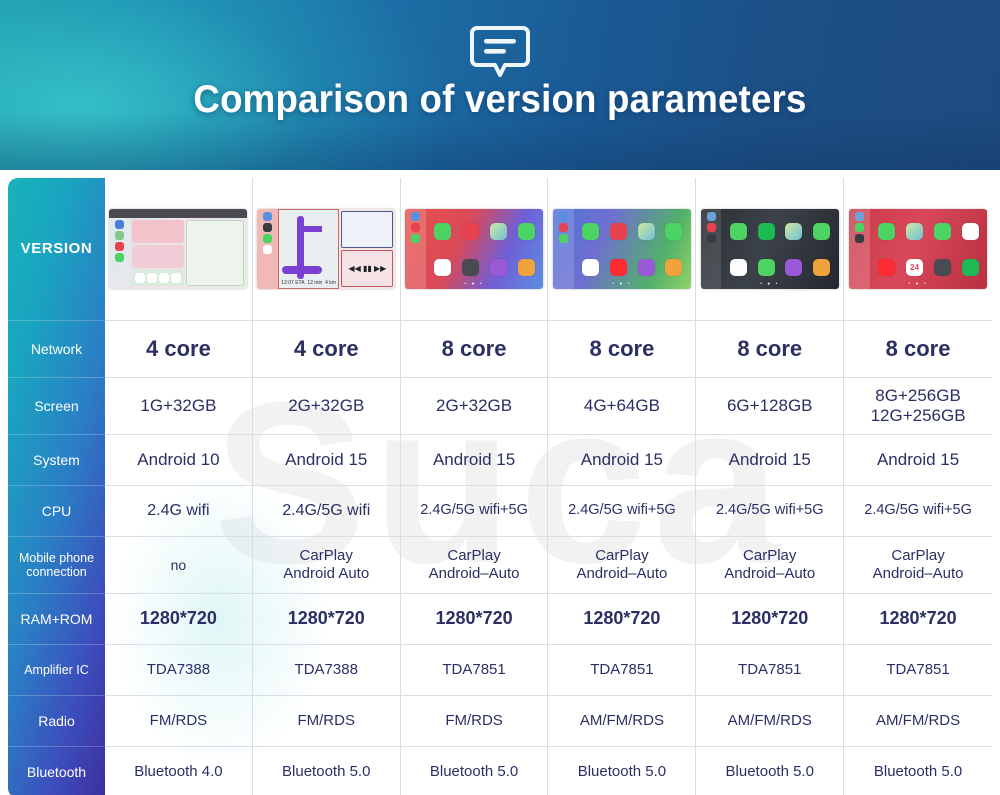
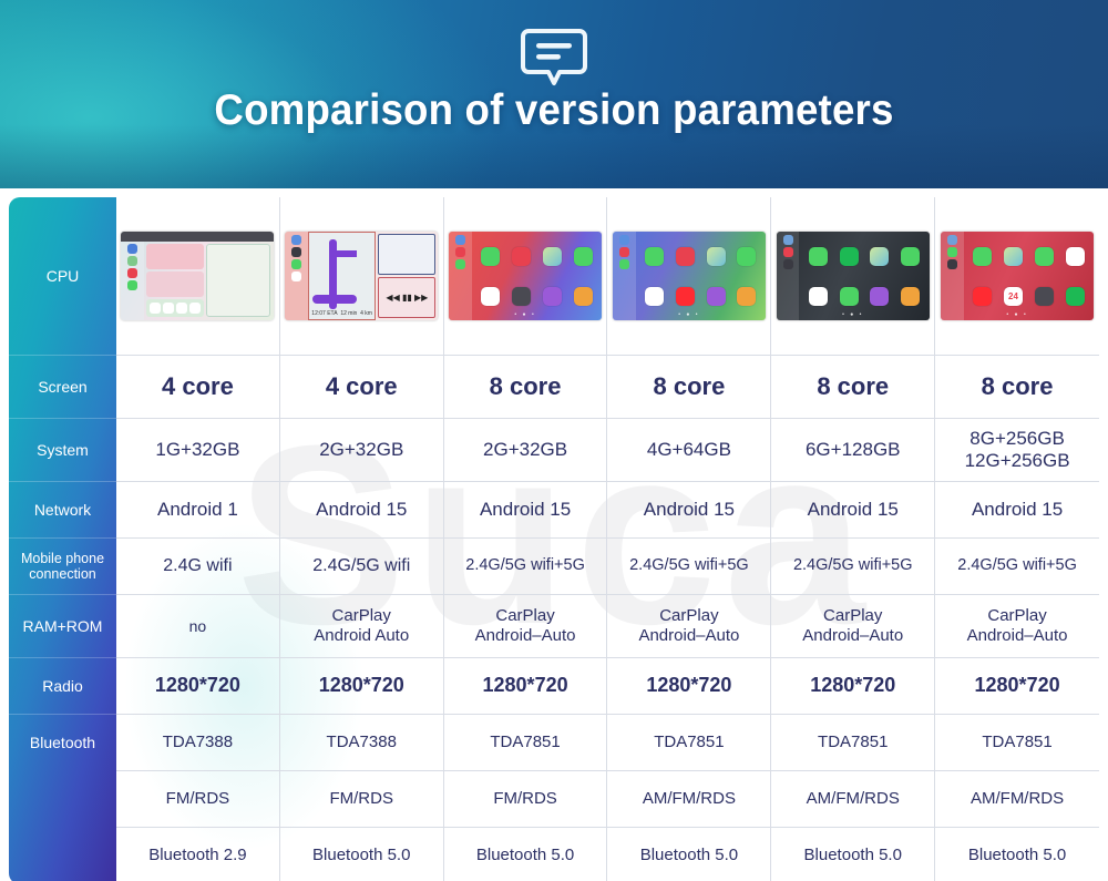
  Comparison of version parameters
  uca
- VERSION
- Network
+ CPU
  Screen
  System
- CPU
+ Network
  Mobile phone
  connection
  RAM+ROM
- Amplifier IC
  Radio
  Bluetooth
  ◀◀ ▮▮ ▶▶
  24
  4 core
  4 core
  8 core
  8 core
  8 core
  8 core
  1G+32GB
  2G+32GB
  2G+32GB
  4G+64GB
  6G+128GB
  8G+256GB
  12G+256GB
- Android 10
+ Android 1
  Android 15
  Android 15
  Android 15
  Android 15
  Android 15
  2.4G wifi
  2.4G/5G wifi
  2.4G/5G wifi+5G
  2.4G/5G wifi+5G
  2.4G/5G wifi+5G
  2.4G/5G wifi+5G
  no
  CarPlay
  Android Auto
  CarPlay
  Android–Auto
  CarPlay
  Android–Auto
  CarPlay
  Android–Auto
  CarPlay
  Android–Auto
  1280*720
  1280*720
  1280*720
  1280*720
  1280*720
  1280*720
  TDA7388
  TDA7388
  TDA7851
  TDA7851
  TDA7851
  TDA7851
  FM/RDS
  FM/RDS
  FM/RDS
  AM/FM/RDS
  AM/FM/RDS
  AM/FM/RDS
- Bluetooth 4.0
+ Bluetooth 2.9
  Bluetooth 5.0
  Bluetooth 5.0
  Bluetooth 5.0
  Bluetooth 5.0
  Bluetooth 5.0
